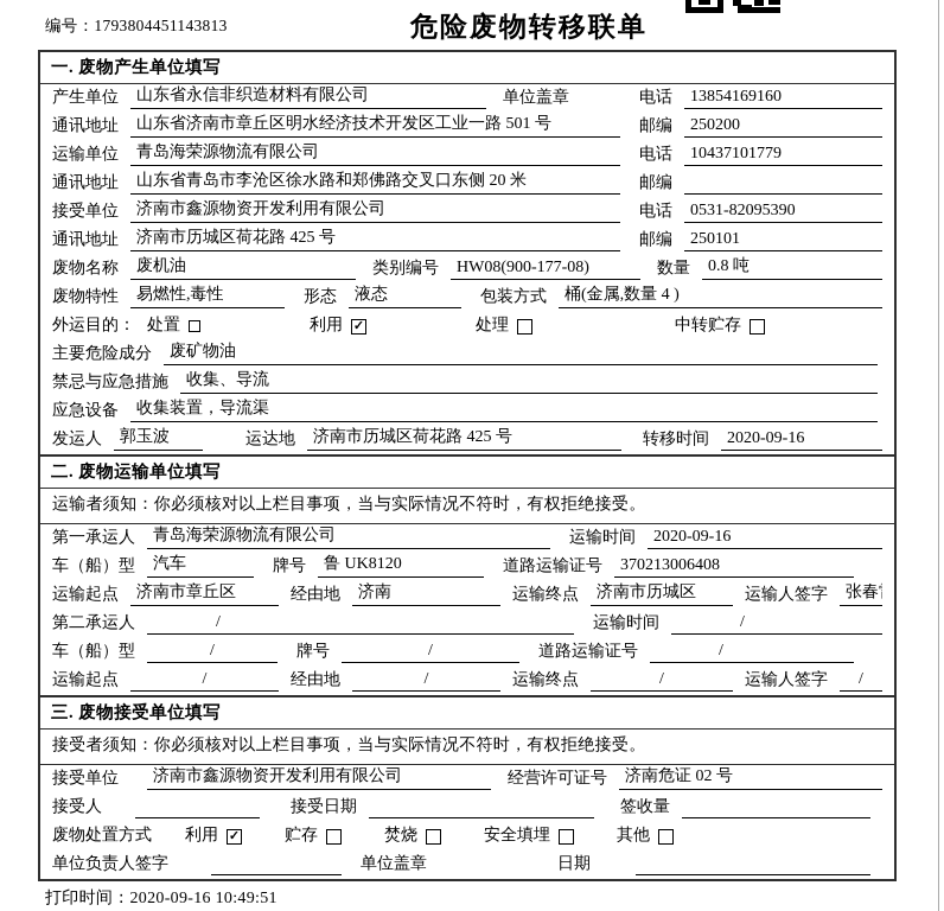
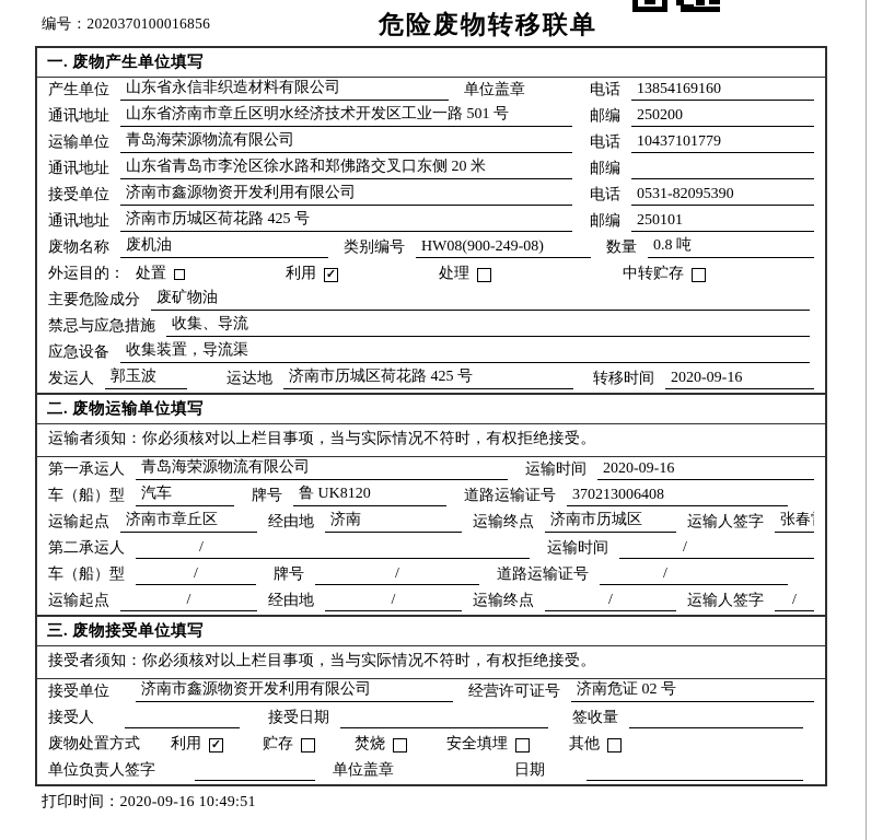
- 编号：1793804451143813
+ 编号：2020370100016856
  危险废物转移联单
  一. 废物产生单位填写
  产生单位
  山东省永信非织造材料有限公司
  单位盖章
  电话
  13854169160
  通讯地址
  山东省济南市章丘区明水经济技术开发区工业一路 501 号
  邮编
  250200
  运输单位
  青岛海荣源物流有限公司
  电话
  10437101779
  通讯地址
  山东省青岛市李沧区徐水路和郑佛路交叉口东侧 20 米
  邮编
  接受单位
  济南市鑫源物资开发利用有限公司
  电话
  0531-82095390
  通讯地址
  济南市历城区荷花路 425 号
  邮编
  250101
  废物名称
  废机油
  类别编号
- HW08(900-177-08)
+ HW08(900-249-08)
  数量
  0.8 吨
- 废物特性
- 易燃性,毒性
- 形态
- 液态
- 包装方式
- 桶(金属,数量 4 )
  外运目的：
  处置
  利用
  ✓
  处理
  中转贮存
  主要危险成分
  废矿物油
  禁忌与应急措施
  收集、导流
  应急设备
  收集装置，导流渠
  发运人
  郭玉波
  运达地
  济南市历城区荷花路 425 号
  转移时间
  2020-09-16
  二. 废物运输单位填写
  运输者须知：你必须核对以上栏目事项，当与实际情况不符时，有权拒绝接受。
  第一承运人
  青岛海荣源物流有限公司
  运输时间
  2020-09-16
  车（船）型
  汽车
  牌号
  鲁 UK8120
  道路运输证号
  370213006408
  运输起点
  济南市章丘区
  经由地
  济南
  运输终点
  济南市历城区
  运输人签字
  第二承运人
  /
  运输时间
  /
  车（船）型
  /
  牌号
  /
  道路运输证号
  /
  运输起点
  /
  经由地
  /
  运输终点
  /
  运输人签字
  /
  三. 废物接受单位填写
  接受者须知：你必须核对以上栏目事项，当与实际情况不符时，有权拒绝接受。
  接受单位
  济南市鑫源物资开发利用有限公司
  经营许可证号
  济南危证 02 号
  接受人
  接受日期
  签收量
  废物处置方式
  利用
  ✓
  贮存
  焚烧
  安全填埋
  其他
  单位负责人签字
  单位盖章
  日期
  打印时间：2020-09-16 10:49:51
